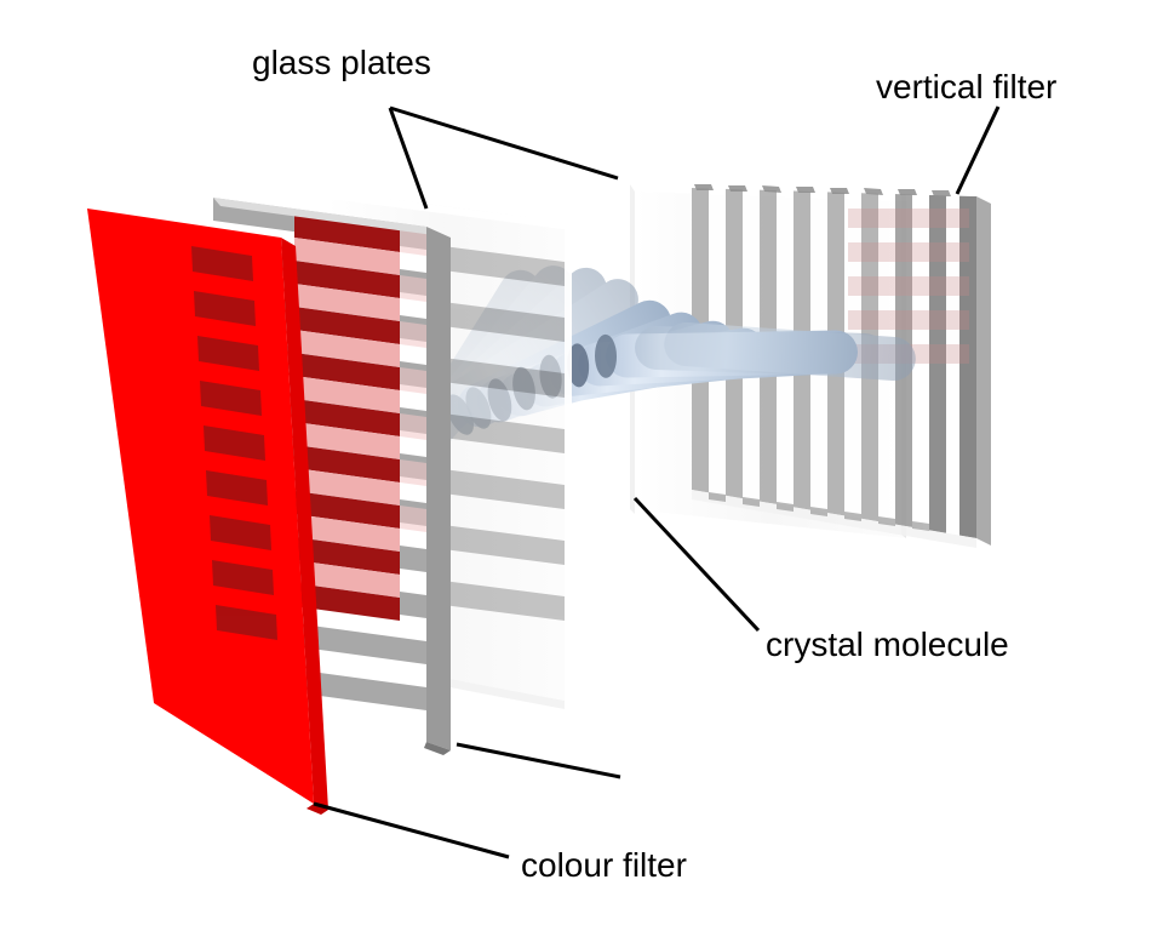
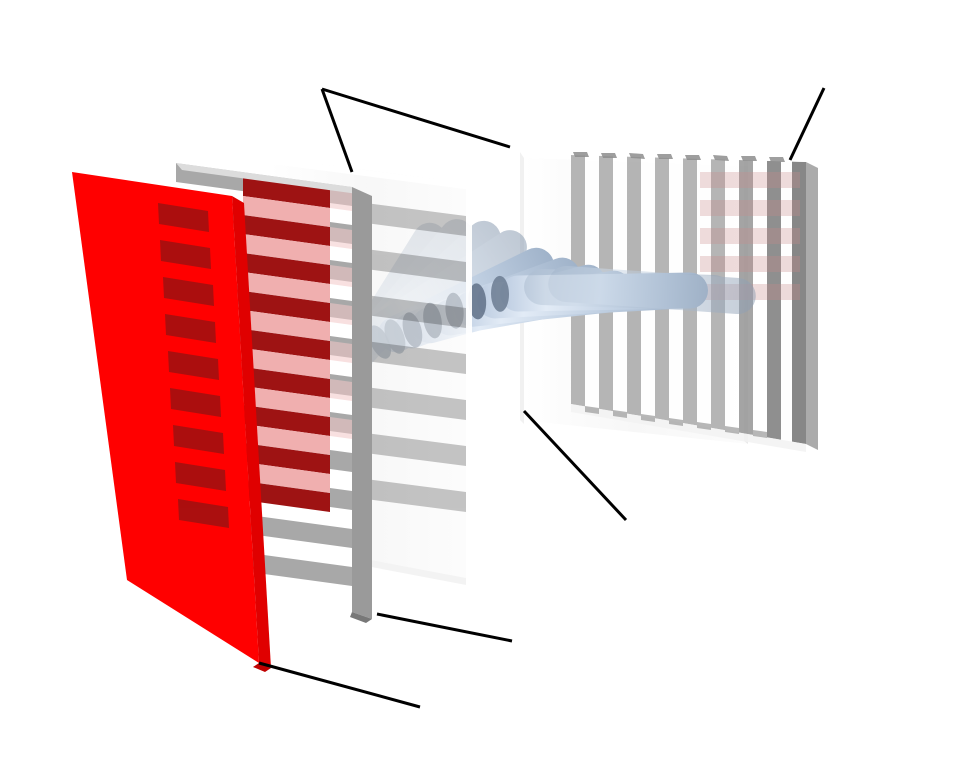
- glass plates
- vertical filter
- crystal molecule
- colour filter
